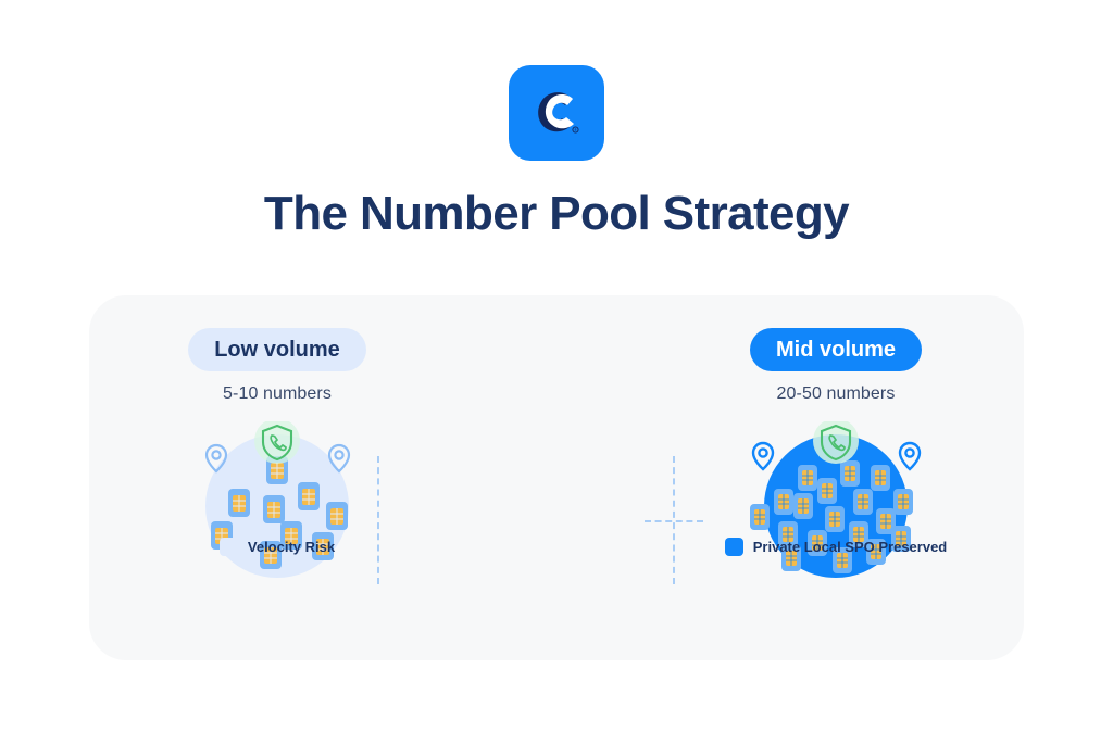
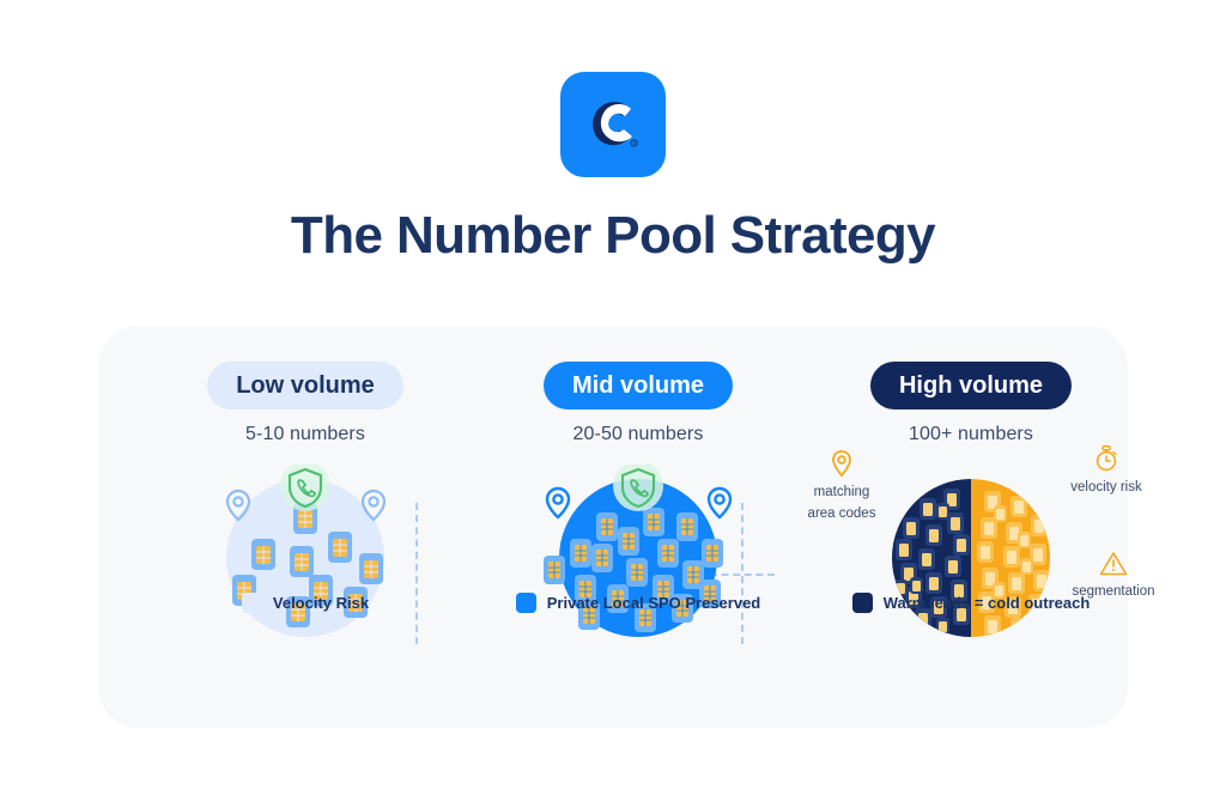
  The Number Pool Strategy
  Low volume
  5-10 numbers
  Velocity Risk
  Mid volume
  20-50 numbers
  Private Local SPO Preserved
+ High volume
+ 100+ numbers
+ matching
+ area codes
+ velocity risk
+ segmentation
+ Warm leads = cold outreach
